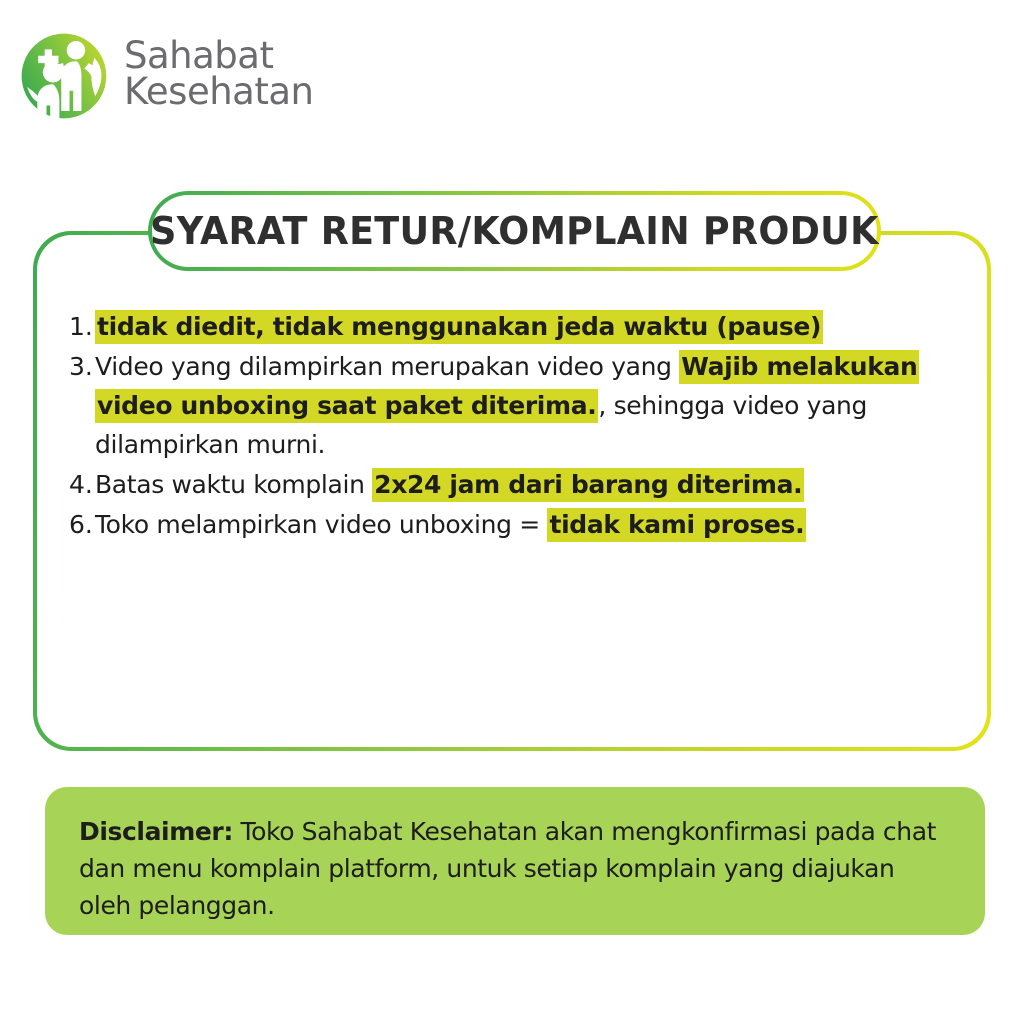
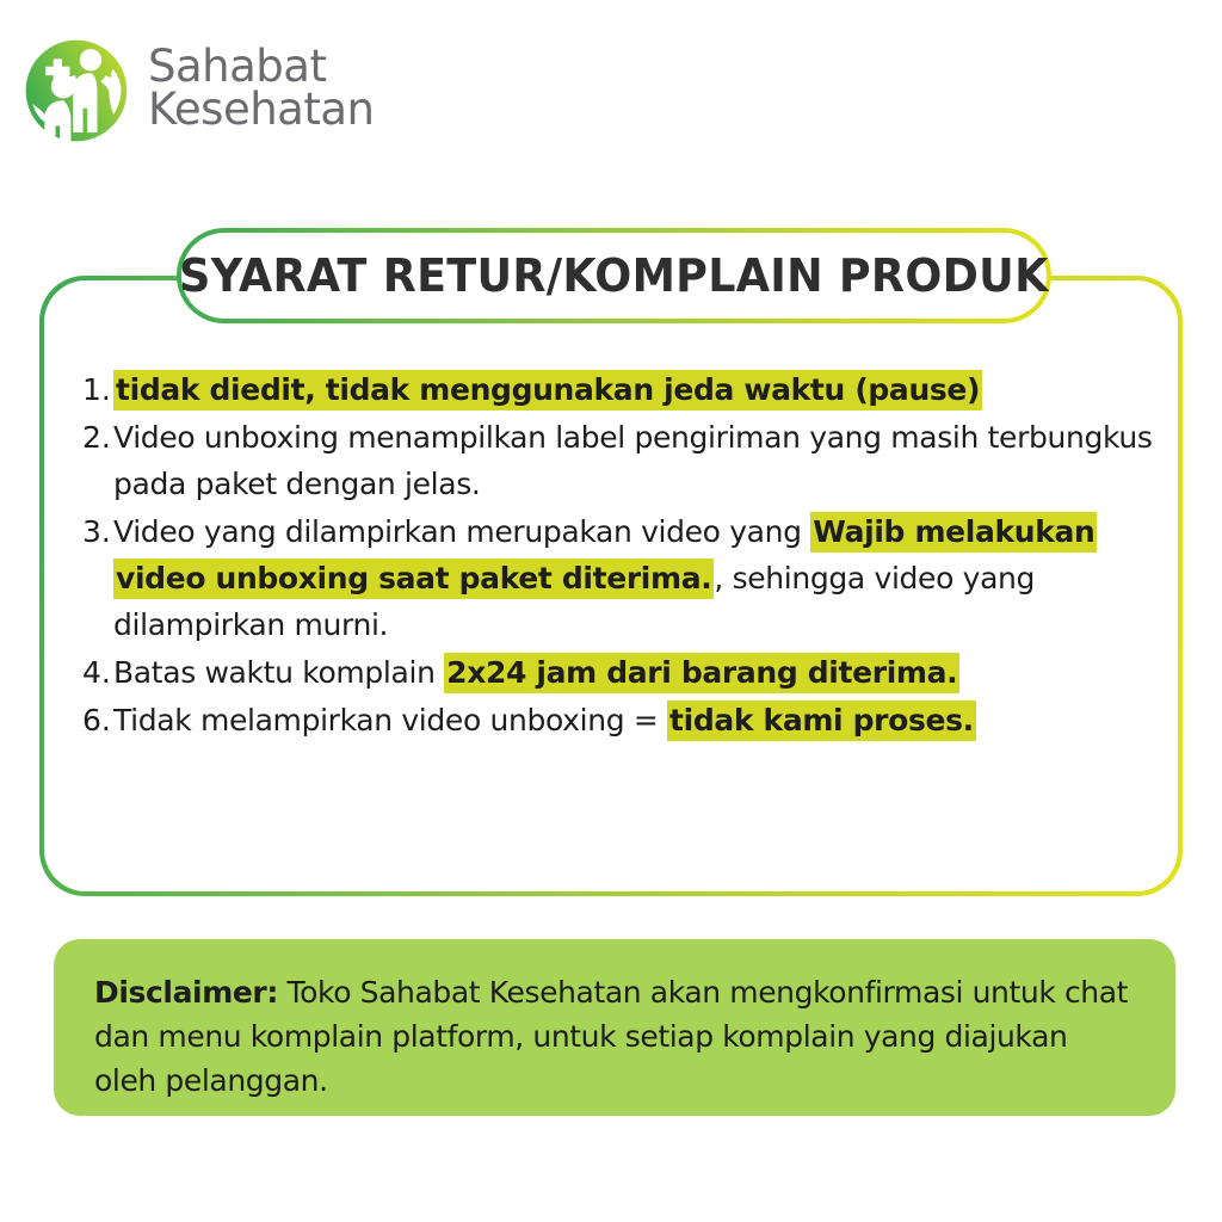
  Sahabat
  Kesehatan
  1.
  tidak diedit, tidak menggunakan jeda waktu (pause)
+ 2.
+ Video unboxing menampilkan label pengiriman yang masih terbungkus pada paket dengan jelas.
  3.
  Video yang dilampirkan merupakan video yang Wajib melakukan video unboxing saat paket diterima., sehingga video yang dilampirkan murni.
  4.
  Batas waktu komplain 2x24 jam dari barang diterima.
  6.
- Toko melampirkan video unboxing = tidak kami proses.
+ Tidak melampirkan video unboxing = tidak kami proses.
  SYARAT RETUR/KOMPLAIN PRODUK
- Disclaimer: Toko Sahabat Kesehatan akan mengkonfirmasi pada chat dan menu komplain platform, untuk setiap komplain yang diajukan oleh pelanggan.
+ Disclaimer: Toko Sahabat Kesehatan akan mengkonfirmasi untuk chat dan menu komplain platform, untuk setiap komplain yang diajukan oleh pelanggan.
